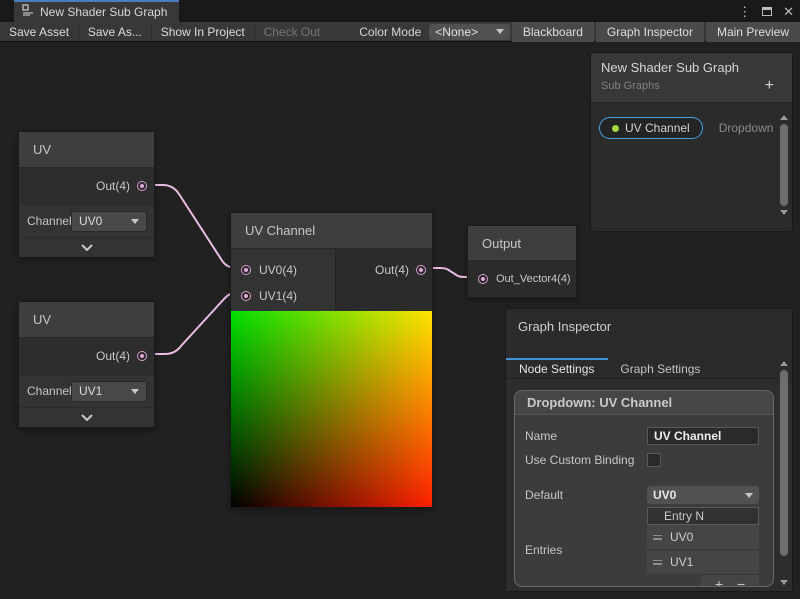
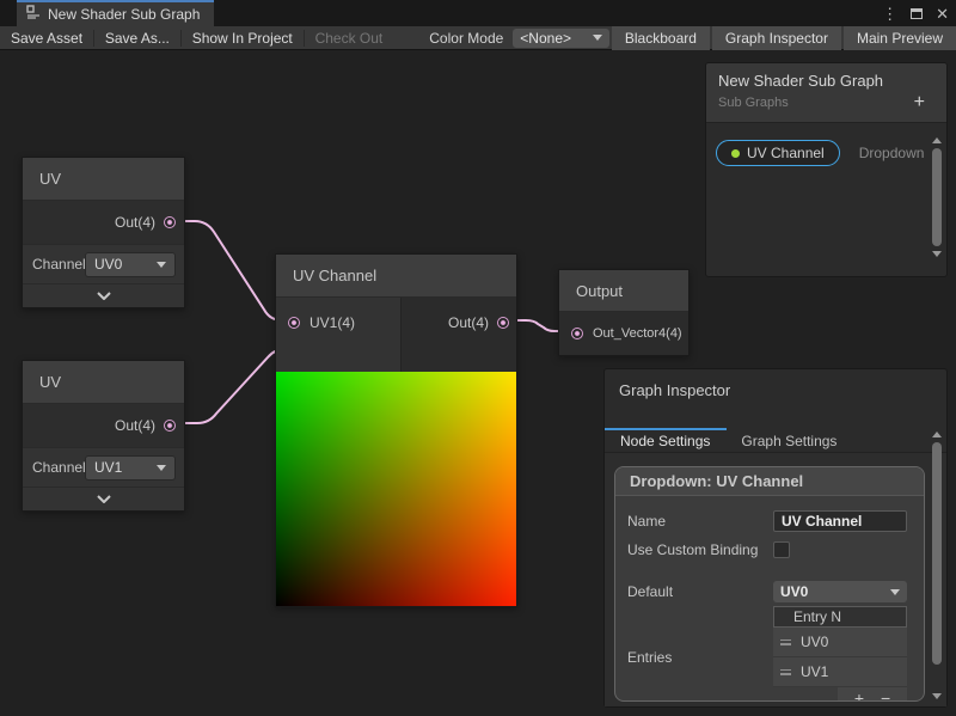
  New Shader Sub Graph
  ⋮
  ✕
  Save Asset
  Save As...
  Show In Project
  Check Out
  Color Mode
  <None>
  Blackboard
  Graph Inspector
  Main Preview
  UV
  Out(4)
  Channe
  UV0
  UV
  Out(4)
  Channe
  UV1
  UV Channel
- UV0(4)
  UV1(4)
  Out(4)
  Output
  Out_Vector4(4)
  New Shader Sub Graph
  Sub Graphs
  +
  UV Channel
  Dropdown
  Graph Inspector
  Node Settings
  Graph Settings
  Dropdown: UV Channel
  Name
  UV Channel
  Use Custom Binding
  Default
  UV0
  Entries
  Entry N
  UV0
  UV1
  +
  −
